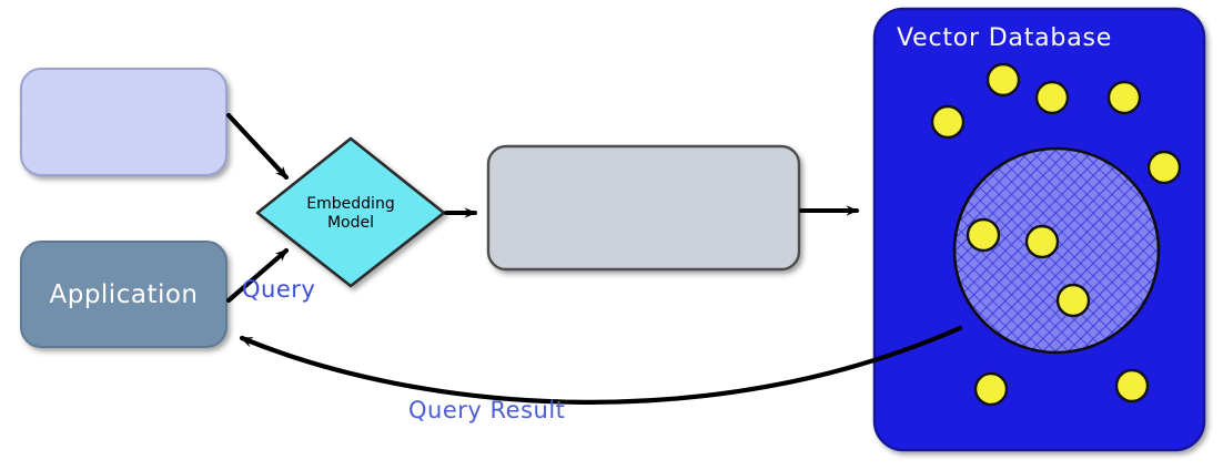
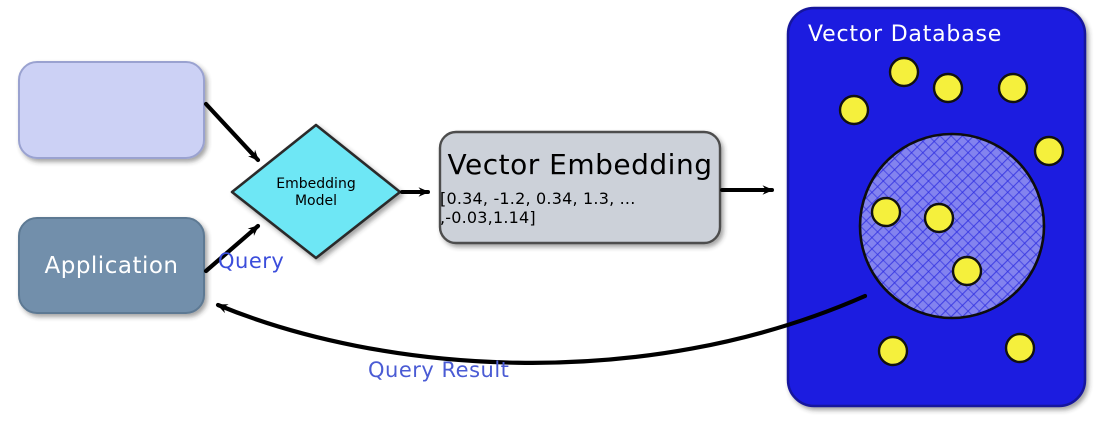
  Application
  Embedding
  Model
+ Vector Embedding
+ [0.34, -1.2, 0.34, 1.3, ... ,-0.03,1.14]
  Vector Database
  Query
  Query Result
